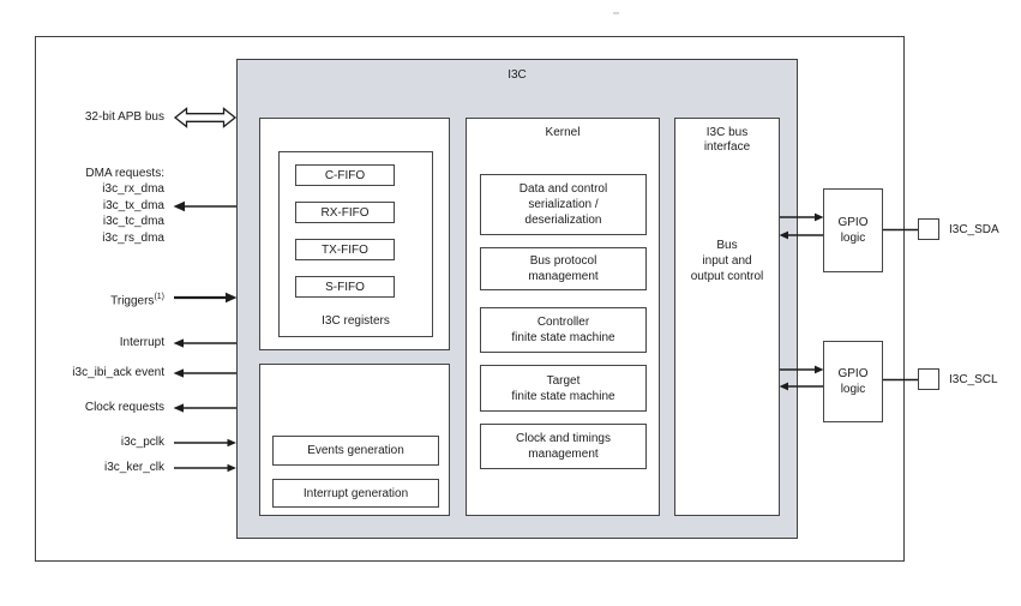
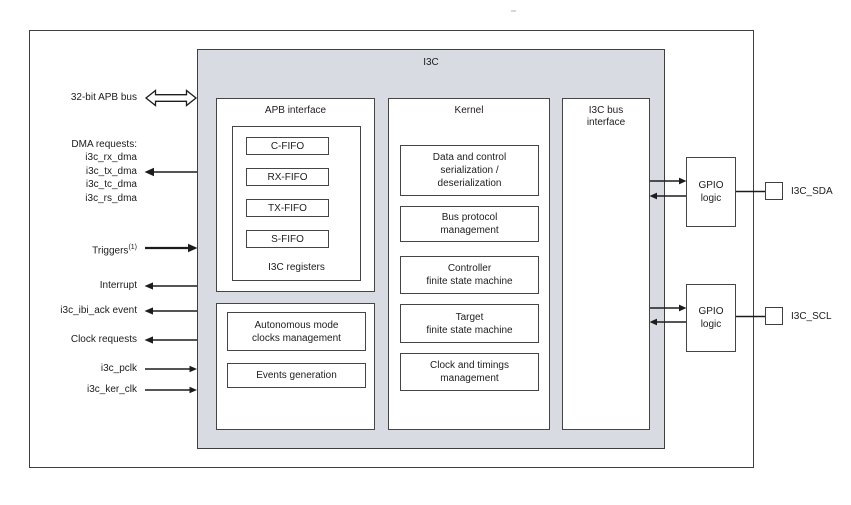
  I3C
+ APB interface
  C-FIFO
  RX-FIFO
  TX-FIFO
  S-FIFO
  I3C registers
+ Autonomous mode
+ clocks management
  Events generation
- Interrupt generation
  Kernel
  Data and control
  serialization /
  deserialization
  Bus protocol
  management
  Controller
  finite state machine
  Target
  finite state machine
  Clock and timings
  management
  I3C bus
  interface
- Bus
- input and
- output control
  GPIO
  logic
  GPIO
  logic
  I3C_SDA
  I3C_SCL
  32-bit APB bus
  DMA requests:
  i3c_rx_dma
  i3c_tx_dma
  i3c_tc_dma
  i3c_rs_dma
  Triggers
  Interrupt
  i3c_ibi_ack event
  Clock requests
  i3c_pclk
  i3c_ker_clk
